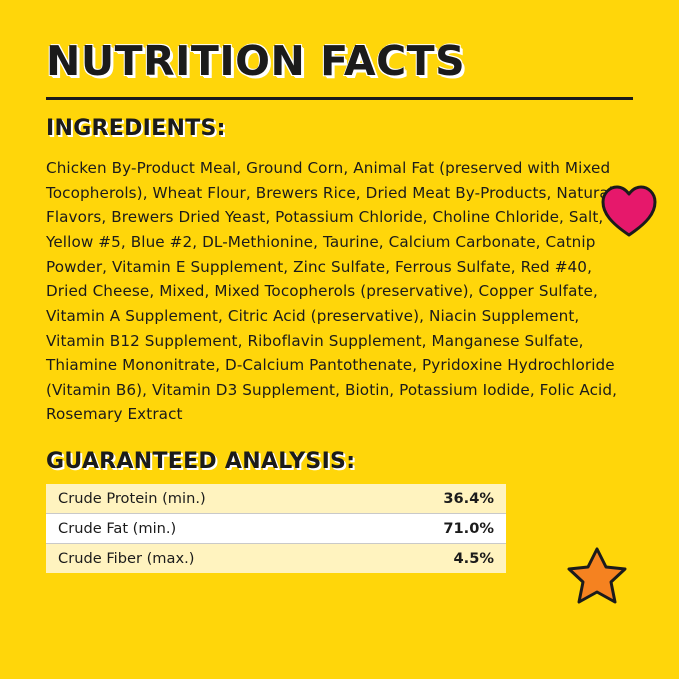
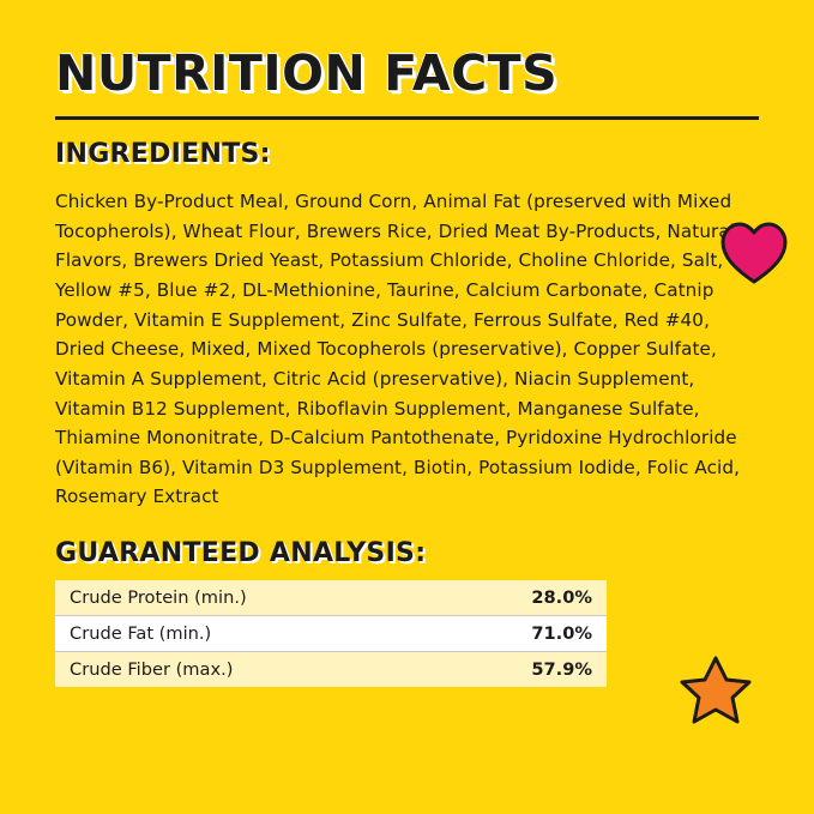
  NUTRITION FACTS
  INGREDIENTS:
  Chicken By-Product Meal, Ground Corn, Animal Fat (preserved with Mixed Tocopherols), Wheat Flour, Brewers Rice, Dried Meat By-Products, Natur Flavors, Brewers Dried Yeast, Potassium Chloride, Choline Chloride, Salt, Yellow #5, Blue #2, DL-Methionine, Taurine, Calcium Carbonate, Catnip Powder, Vitamin E Supplement, Zinc Sulfate, Ferrous Sulfate, Red #40, Dried Cheese, Mixed, Mixed Tocopherols (preservative), Copper Sulfate, Vitamin A Supplement, Citric Acid (preservative), Niacin Supplement, Vitamin B12 Supplement, Riboflavin Supplement, Manganese Sulfate, Thiamine Mononitrate, D-Calcium Pantothenate, Pyridoxine Hydrochloride (Vitamin B6), Vitamin D3 Supplement, Biotin, Potassium Iodide, Folic Acid, Rosemary Extract
  GUARANTEED ANALYSIS:
- Crude Protein (min.)	36.4%
+ Crude Protein (min.)	28.0%
  Crude Fat (min.)	71.0%
- Crude Fiber (max.)	4.5%
+ Crude Fiber (max.)	57.9%
